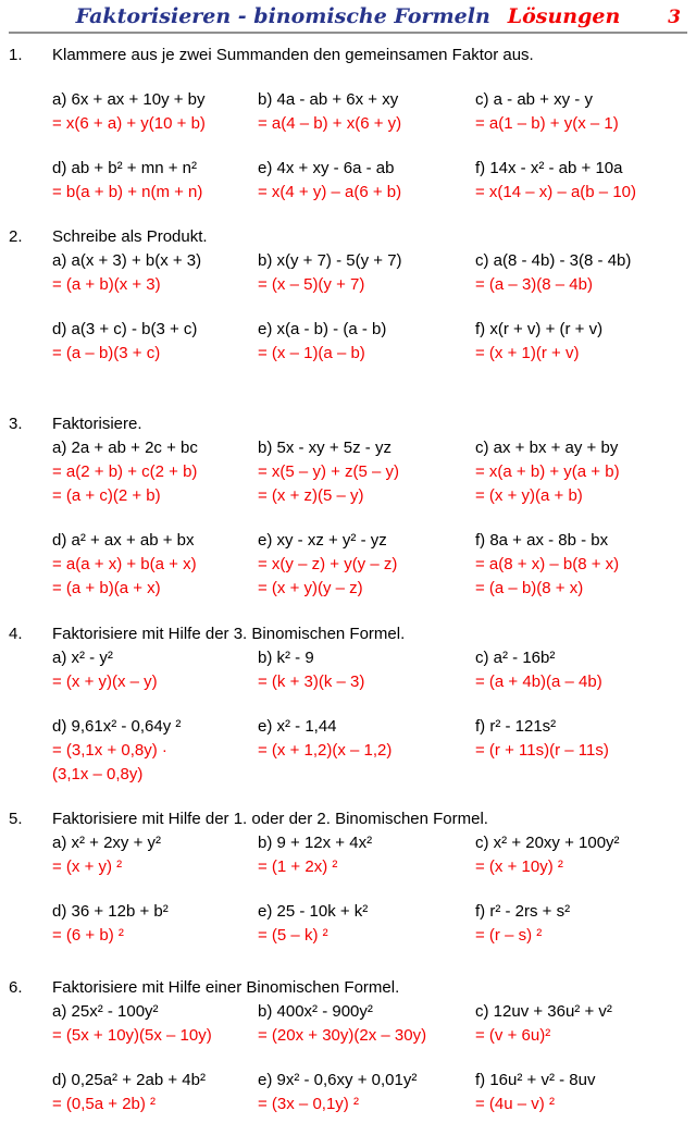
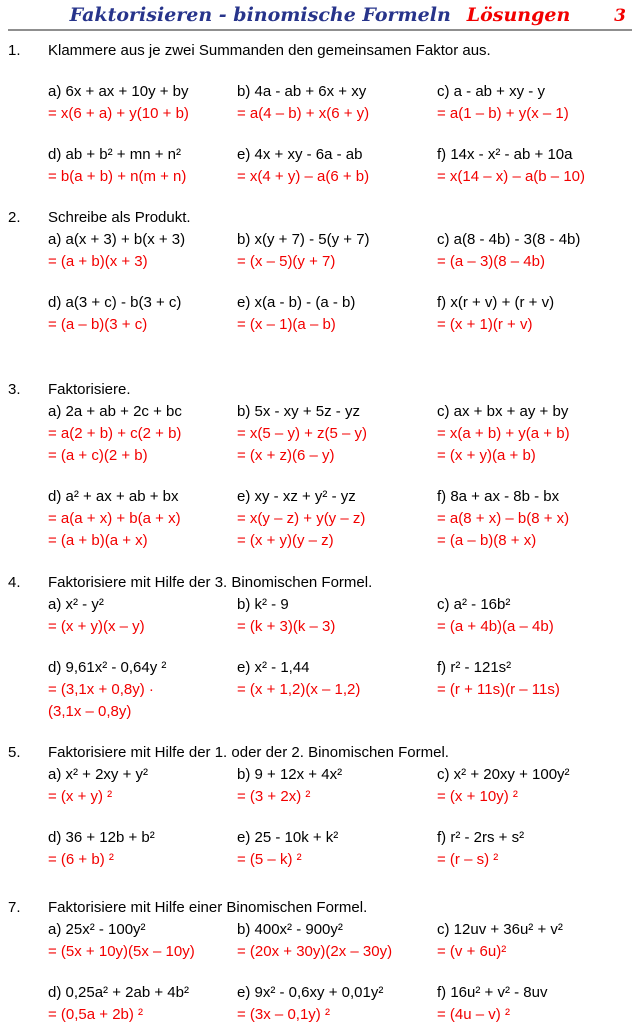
  Faktorisieren - binomische Formeln
  Lösungen
  3
  1.
  Klammere aus je zwei Summanden den gemeinsamen Faktor aus.
  a) 6x + ax + 10y + by
  = x(6 + a) + y(10 + b)
  b) 4a - ab + 6x + xy
  = a(4 – b) + x(6 + y)
  c) a - ab + xy - y
  = a(1 – b) + y(x – 1)
  d) ab + b² + mn + n²
  = b(a + b) + n(m + n)
  e) 4x + xy - 6a - ab
  = x(4 + y) – a(6 + b)
  f) 14x - x² - ab + 10a
  = x(14 – x) – a(b – 10)
  2.
  Schreibe als Produkt.
  a) a(x + 3) + b(x + 3)
  = (a + b)(x + 3)
  b) x(y + 7) - 5(y + 7)
  = (x – 5)(y + 7)
  c) a(8 - 4b) - 3(8 - 4b)
  = (a – 3)(8 – 4b)
  d) a(3 + c) - b(3 + c)
  = (a – b)(3 + c)
  e) x(a - b) - (a - b)
  = (x – 1)(a – b)
  f) x(r + v) + (r + v)
  = (x + 1)(r + v)
  3.
  Faktorisiere.
  a) 2a + ab + 2c + bc
  = a(2 + b) + c(2 + b)
  = (a + c)(2 + b)
  b) 5x - xy + 5z - yz
  = x(5 – y) + z(5 – y)
- = (x + z)(5 – y)
+ = (x + z)(6 – y)
  c) ax + bx + ay + by
  = x(a + b) + y(a + b)
  = (x + y)(a + b)
  d) a² + ax + ab + bx
  = a(a + x) + b(a + x)
  = (a + b)(a + x)
  e) xy - xz + y² - yz
  = x(y – z) + y(y – z)
  = (x + y)(y – z)
  f) 8a + ax - 8b - bx
  = a(8 + x) – b(8 + x)
  = (a – b)(8 + x)
  4.
  Faktorisiere mit Hilfe der 3. Binomischen Formel.
  a) x² - y²
  = (x + y)(x – y)
  b) k² - 9
  = (k + 3)(k – 3)
  c) a² - 16b²
  = (a + 4b)(a – 4b)
  d) 9,61x² - 0,64y ²
  = (3,1x + 0,8y) ·
  (3,1x – 0,8y)
  e) x² - 1,44
  = (x + 1,2)(x – 1,2)
  f) r² - 121s²
  = (r + 11s)(r – 11s)
  5.
  Faktorisiere mit Hilfe der 1. oder der 2. Binomischen Formel.
  a) x² + 2xy + y²
  = (x + y) ²
  b) 9 + 12x + 4x²
- = (1 + 2x) ²
+ = (3 + 2x) ²
  c) x² + 20xy + 100y²
  = (x + 10y) ²
  d) 36 + 12b + b²
  = (6 + b) ²
  e) 25 - 10k + k²
  = (5 – k) ²
  f) r² - 2rs + s²
  = (r – s) ²
- 6.
+ 7.
  Faktorisiere mit Hilfe einer Binomischen Formel.
  a) 25x² - 100y²
  = (5x + 10y)(5x – 10y)
  b) 400x² - 900y²
  = (20x + 30y)(2x – 30y)
  c) 12uv + 36u² + v²
  = (v + 6u)²
  d) 0,25a² + 2ab + 4b²
  = (0,5a + 2b) ²
  e) 9x² - 0,6xy + 0,01y²
  = (3x – 0,1y) ²
  f) 16u² + v² - 8uv
  = (4u – v) ²
